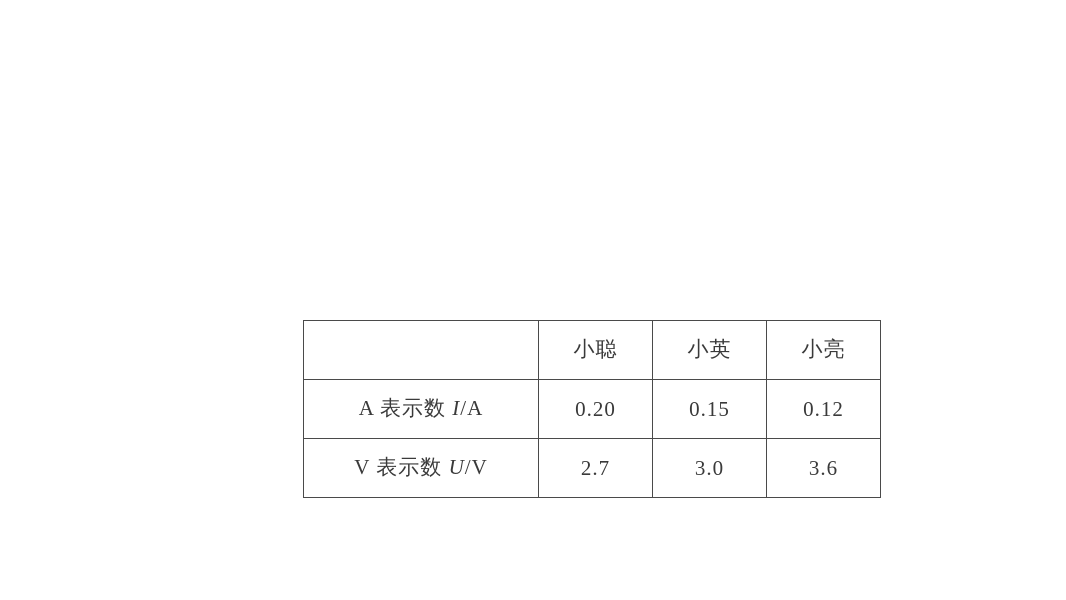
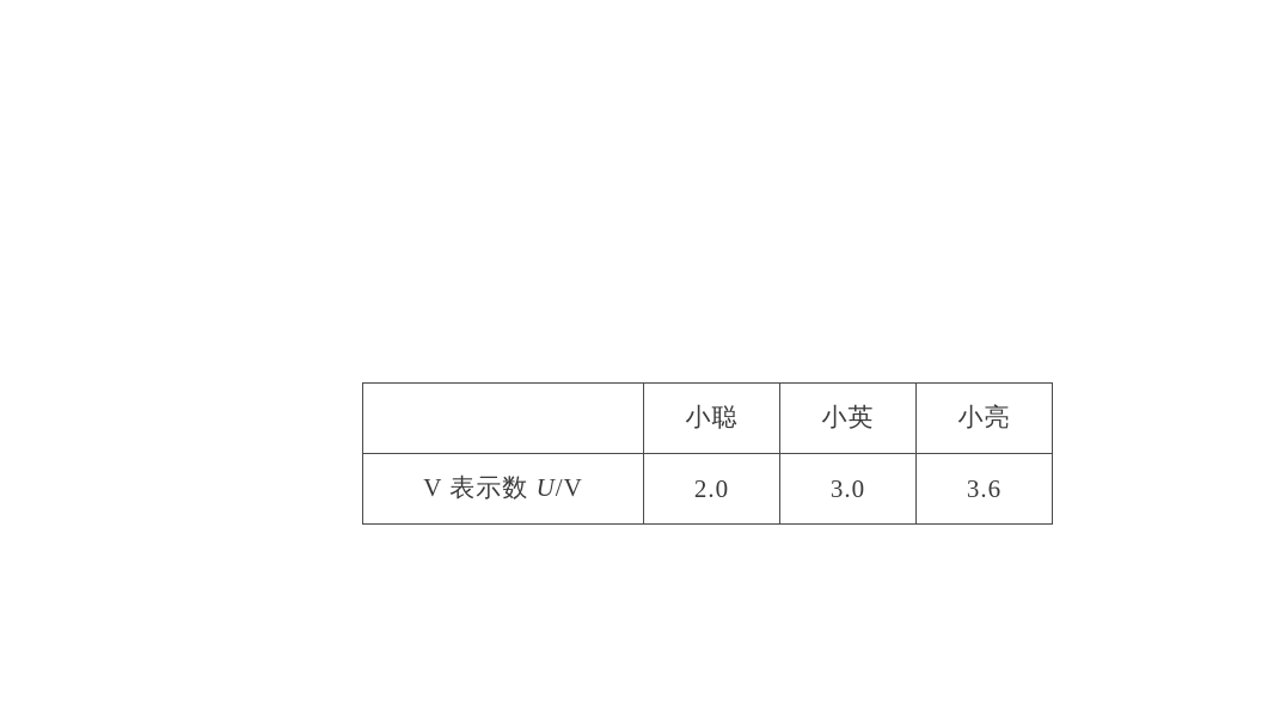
  	小聪	小英	小亮
- A 表示数 I/A	0.20	0.15	0.12
- V 表示数 U/V	2.7	3.0	3.6
+ V 表示数 U/V	2.0	3.0	3.6
